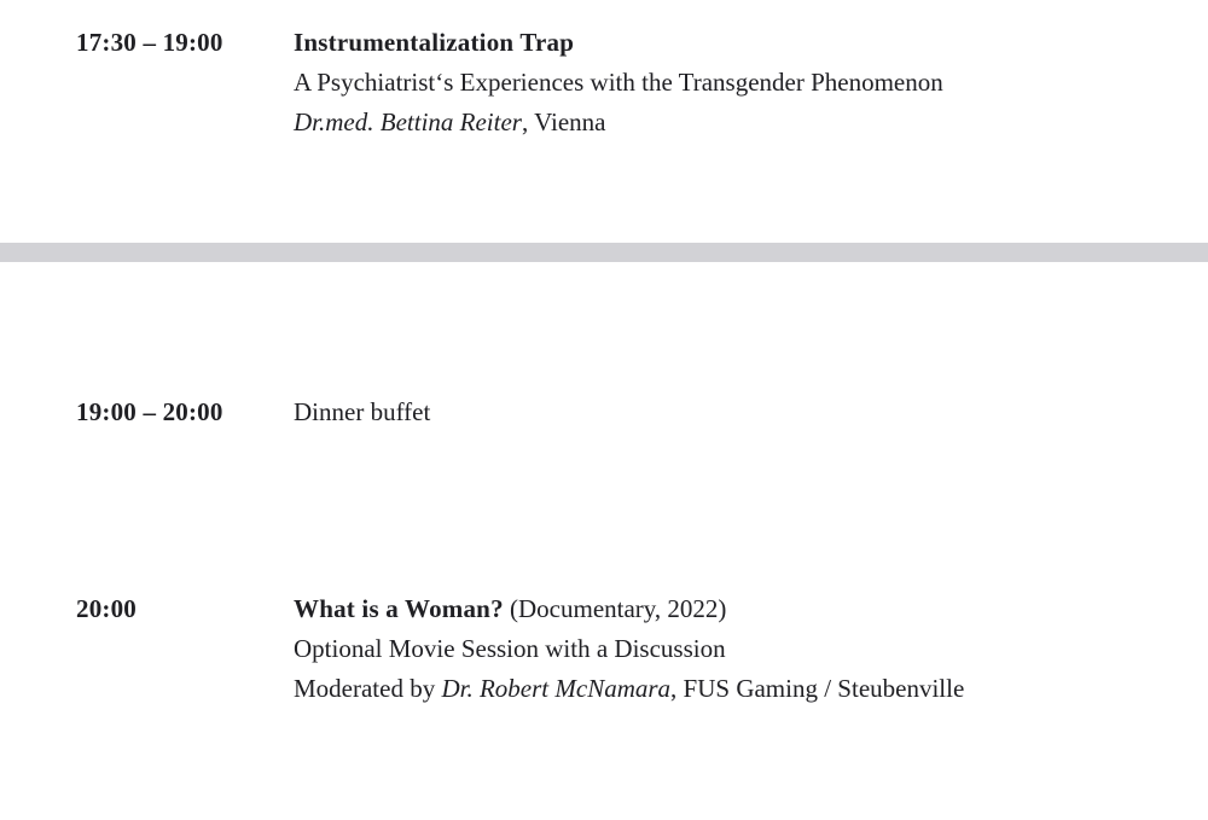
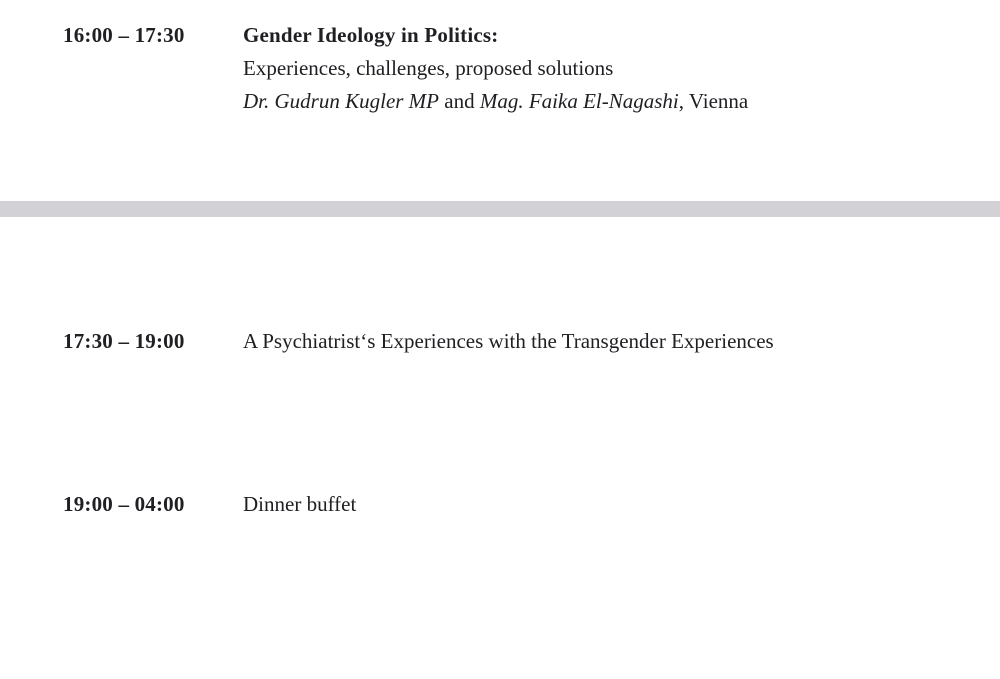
+ 16:00 – 17:30
+ Gender Ideology in Politics:
+ Experiences, challenges, proposed solutions
+ Dr. Gudrun Kugler MP and Mag. Faika El-Nagashi, Vienna
  17:30 – 19:00
- Instrumentalization Trap
- A Psychiatrist‘s Experiences with the Transgender Phenomenon
+ A Psychiatrist‘s Experiences with the Transgender Experiences
- Dr.med. Bettina Reiter, Vienna
- 19:00 – 20:00
+ 19:00 – 04:00
  Dinner buffet
- 20:00
- What is a Woman? (Documentary, 2022)
- Optional Movie Session with a Discussion
- Moderated by Dr. Robert McNamara, FUS Gaming / Steubenville
